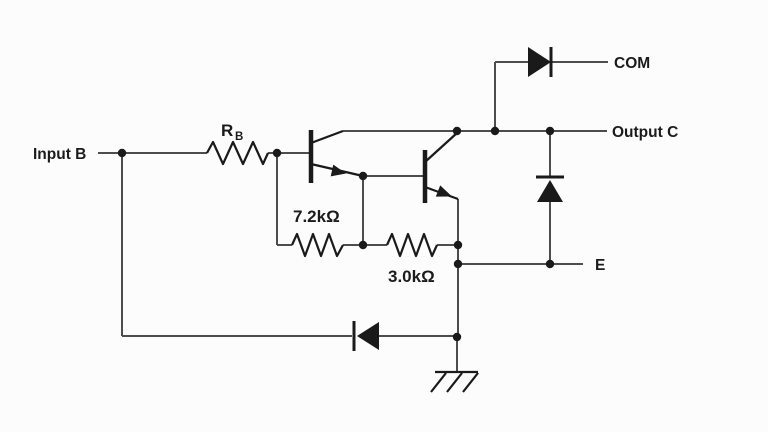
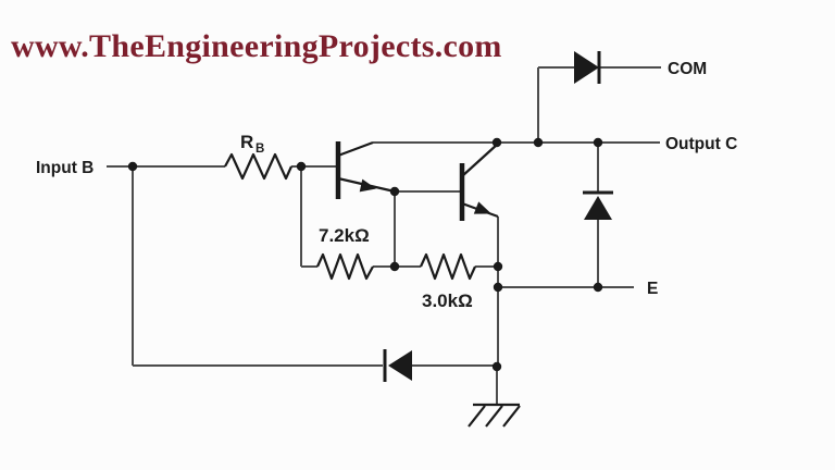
+ www.TheEngineeringProjects.com
  Input B
  R
  B
  7.2kΩ
  3.0kΩ
  COM
  Output C
  E
